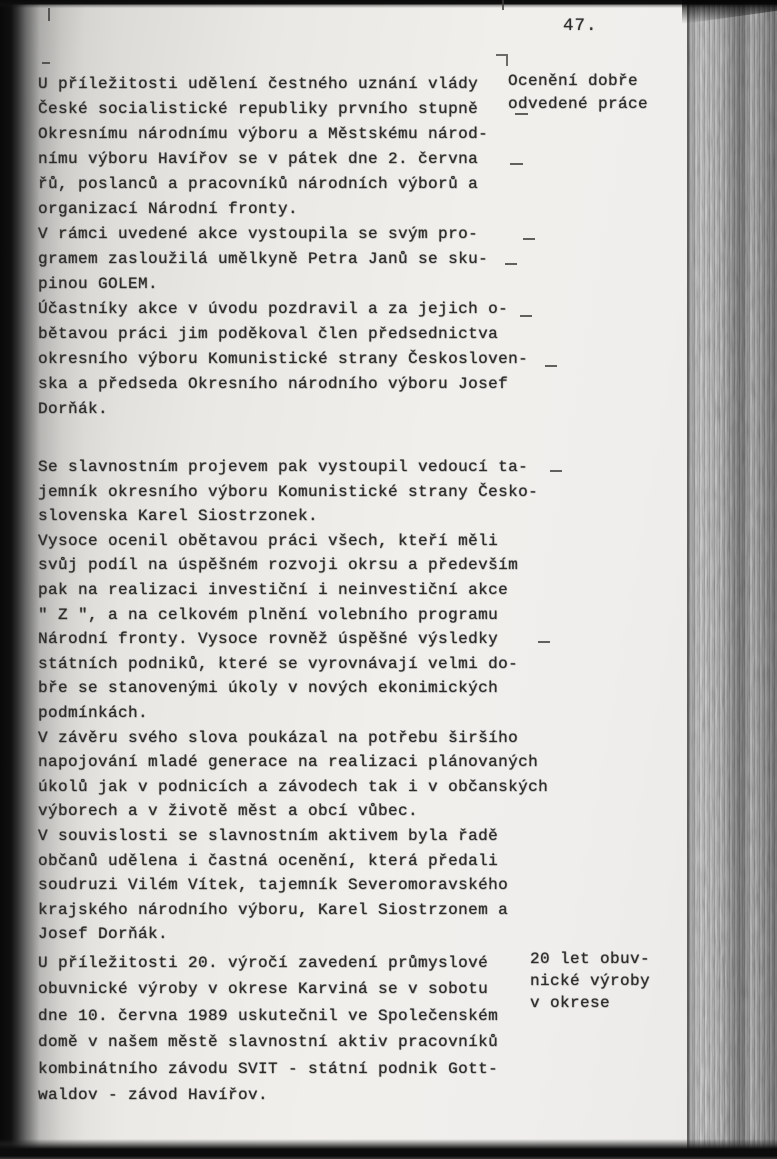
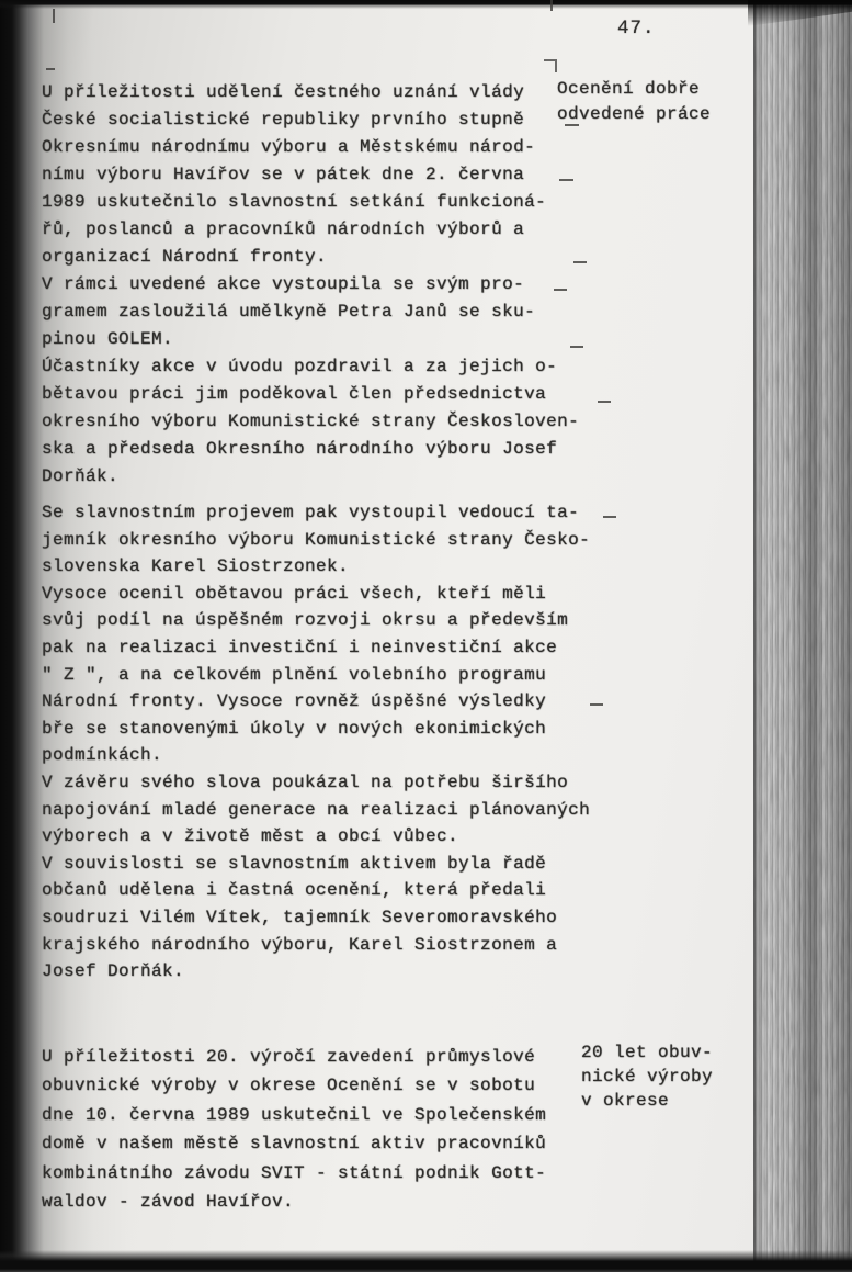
  47.
  U příležitosti udělení čestného uznání vlády
  České socialistické republiky prvního stupně
  Okresnímu národnímu výboru a Městskému národ-
  nímu výboru Havířov se v pátek dne 2. června
+ 1989 uskutečnilo slavnostní setkání funkcioná-
  řů, poslanců a pracovníků národních výborů a
  organizací Národní fronty.
  V rámci uvedené akce vystoupila se svým pro-
  gramem zasloužilá umělkyně Petra Janů se sku-
  pinou GOLEM.
  Účastníky akce v úvodu pozdravil a za jejich o-
  bětavou práci jim poděkoval člen předsednictva
  okresního výboru Komunistické strany Českosloven-
  ska a předseda Okresního národního výboru Josef
  Dorňák.
  Se slavnostním projevem pak vystoupil vedoucí ta-
  jemník okresního výboru Komunistické strany Česko-
  slovenska Karel Siostrzonek.
  Vysoce ocenil obětavou práci všech, kteří měli
  svůj podíl na úspěšném rozvoji okrsu a především
  pak na realizaci investiční i neinvestiční akce
  " Z ", a na celkovém plnění volebního programu
  Národní fronty. Vysoce rovněž úspěšné výsledky
- státních podniků, které se vyrovnávají velmi do-
  bře se stanovenými úkoly v nových ekonimických
  podmínkách.
  V závěru svého slova poukázal na potřebu širšího
  napojování mladé generace na realizaci plánovaných
- úkolů jak v podnicích a závodech tak i v občanských
  výborech a v životě měst a obcí vůbec.
  V souvislosti se slavnostním aktivem byla řadě
  občanů udělena i častná ocenění, která předali
  soudruzi Vilém Vítek, tajemník Severomoravského
  krajského národního výboru, Karel Siostrzonem a
  Josef Dorňák.
  U příležitosti 20. výročí zavedení průmyslové
- obuvnické výroby v okrese Karviná se v sobotu
+ obuvnické výroby v okrese Ocenění se v sobotu
  dne 10. června 1989 uskutečnil ve Společenském
  domě v našem městě slavnostní aktiv pracovníků
  kombinátního závodu SVIT - státní podnik Gott-
  waldov - závod Havířov.
  Ocenění dobře
  odvedené práce
  20 let obuv-
  nické výroby
  v okrese
